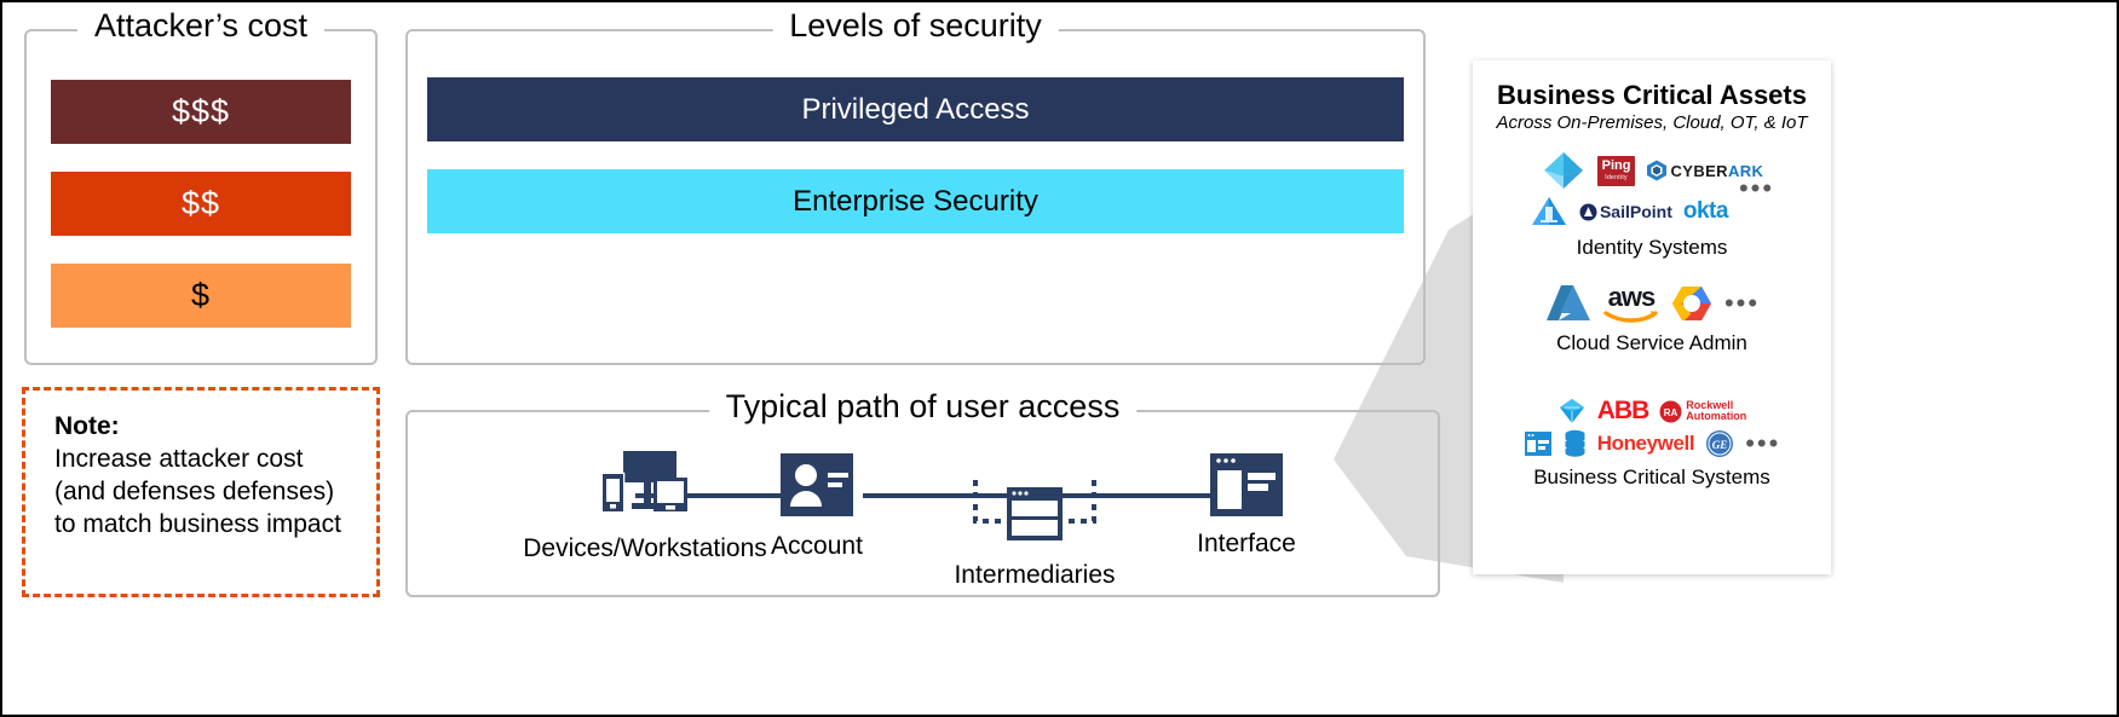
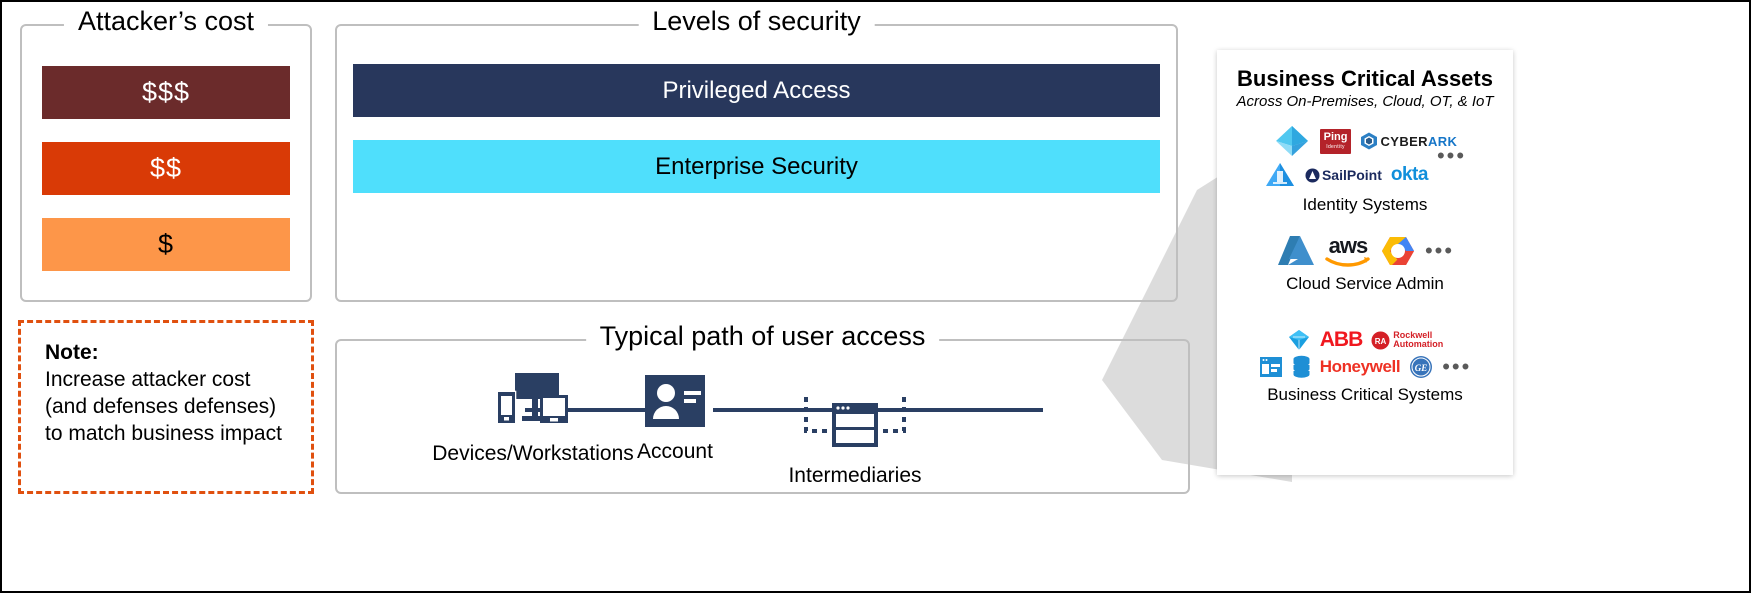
  Attacker’s cost
  $$$
  $$
  $
  Note:
  Increase attacker cost (and defenses defenses) to match business impact
  Levels of security
  Privileged Access
  Enterprise Security
  Typical path of user access
  Devices/Workstations
  Account
  Intermediaries
- Interface
  Business Critical Assets
  Across On-Premises, Cloud, OT, & IoT
  Ping
  CYBERARK
  SailPoint
  okta
  •••
  Identity Systems
  aws
  •••
  Cloud Service Admin
  ABB
  RA
  Rockwell
  Automation
  Honeywell
  GE
  •••
  Business Critical Systems
